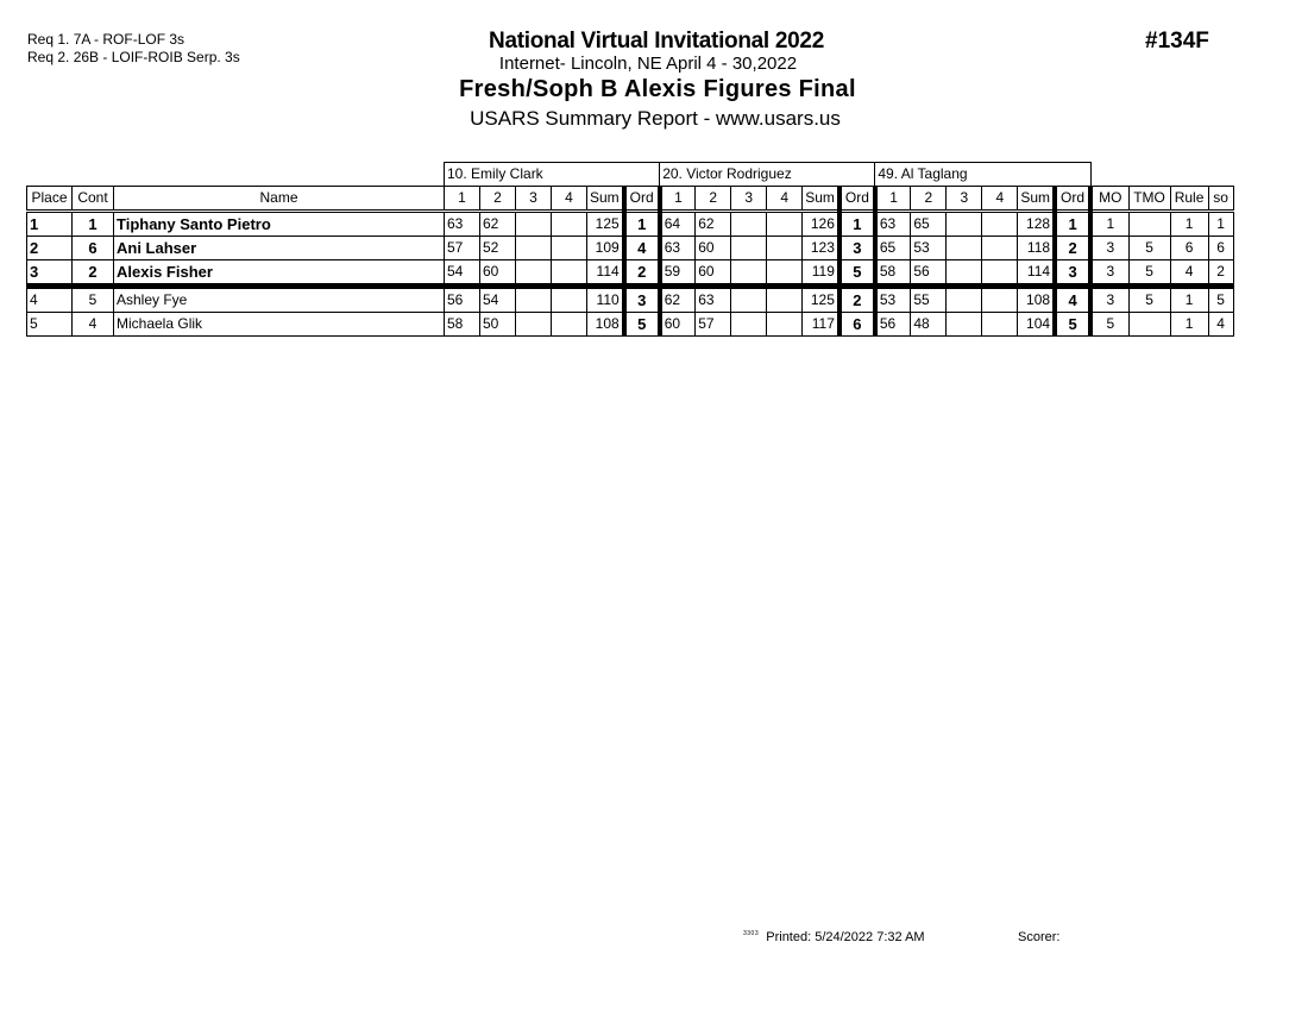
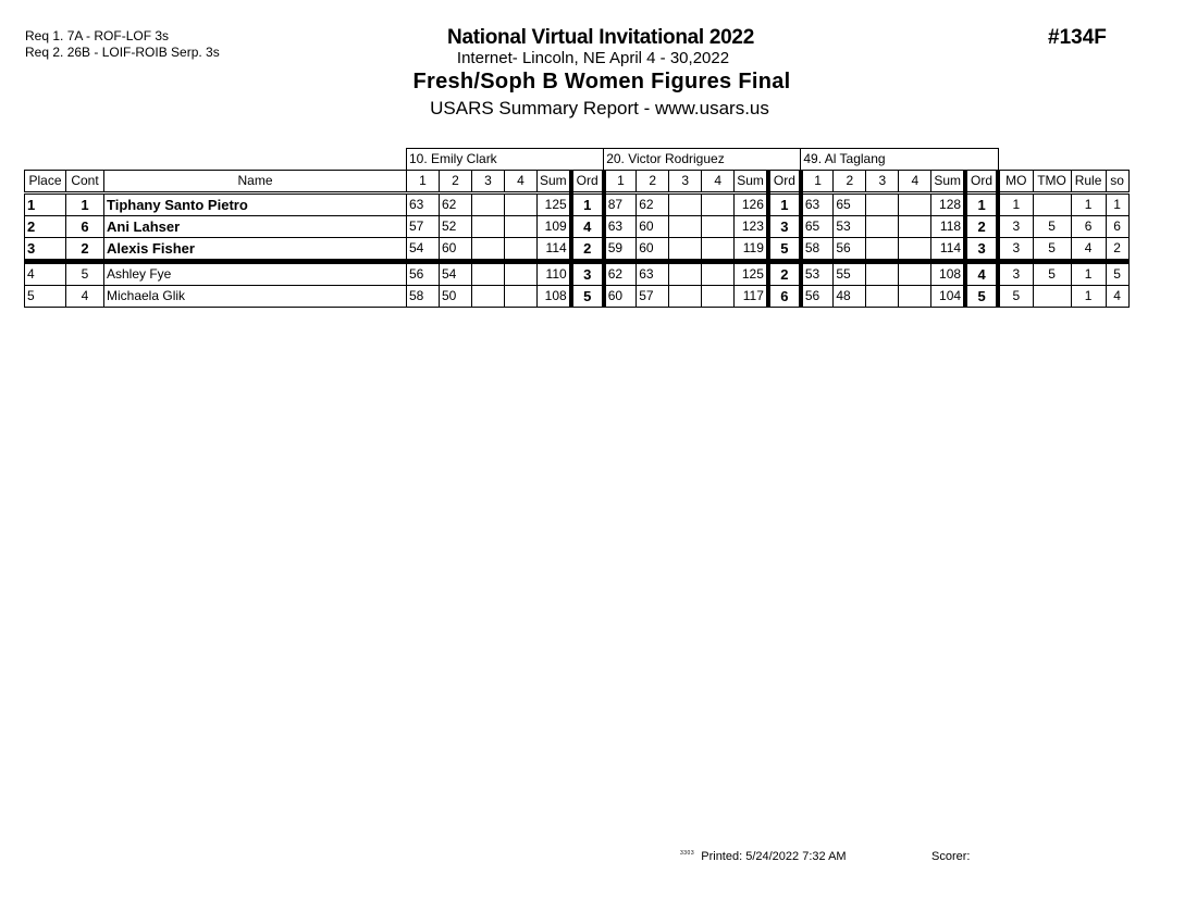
  Req 1. 7A - ROF-LOF 3s
  Req 2. 26B - LOIF-ROIB Serp. 3s
  National Virtual Invitational 2022
  Internet- Lincoln, NE April 4 - 30,2022
- Fresh/Soph B Alexis Figures Final
+ Fresh/Soph B Women Figures Final
  USARS Summary Report - www.usars.us
  #134F
  	10. Emily Clark	20. Victor Rodriguez	49. Al Taglang
  Place	Cont	Name	1	2	3	4	Sum	Ord	1	2	3	4	Sum	Ord	1	2	3	4	Sum	Ord	MO	TMO	Rule	so
- 1	1	Tiphany Santo Pietro	63	62			125	1	64	62			126	1	63	65			128	1	1		1	1
+ 1	1	Tiphany Santo Pietro	63	62			125	1	87	62			126	1	63	65			128	1	1		1	1
  2	6	Ani Lahser	57	52			109	4	63	60			123	3	65	53			118	2	3	5	6	6
  3	2	Alexis Fisher	54	60			114	2	59	60			119	5	58	56			114	3	3	5	4	2
  4	5	Ashley Fye	56	54			110	3	62	63			125	2	53	55			108	4	3	5	1	5
  5	4	Michaela Glik	58	50			108	5	60	57			117	6	56	48			104	5	5		1	4
  Printed: 5/24/2022 7:32 AM
  Scorer:
